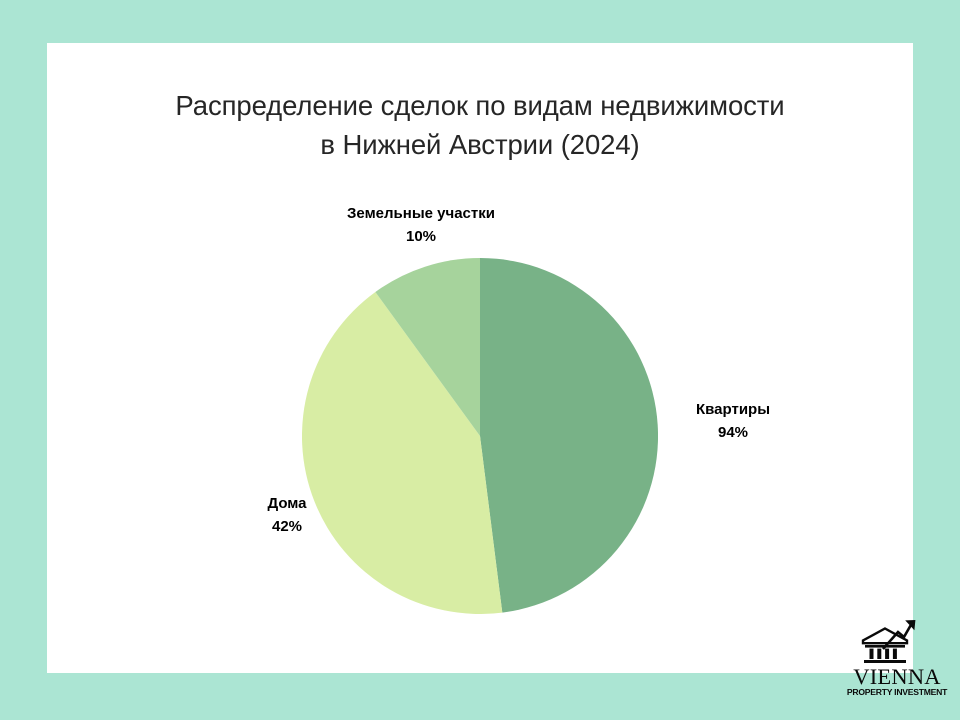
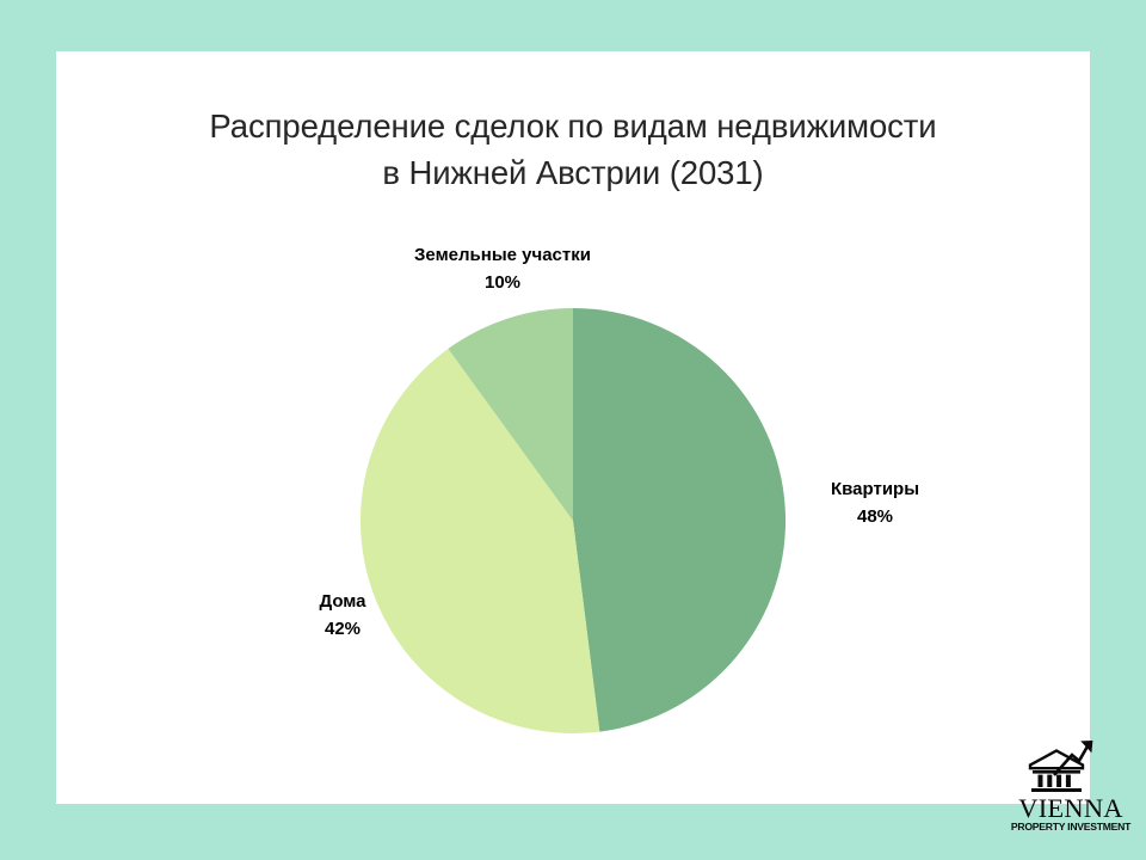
- Распределение сделок по видам недвижимости в Нижней Австрии (2024)
+ Распределение сделок по видам недвижимости в Нижней Австрии (2031)
  Земельные участки
  10%
  Квартиры
- 94%
+ 48%
  Дома
  42%
  VIENNA
  PROPERTY INVESTMENT
